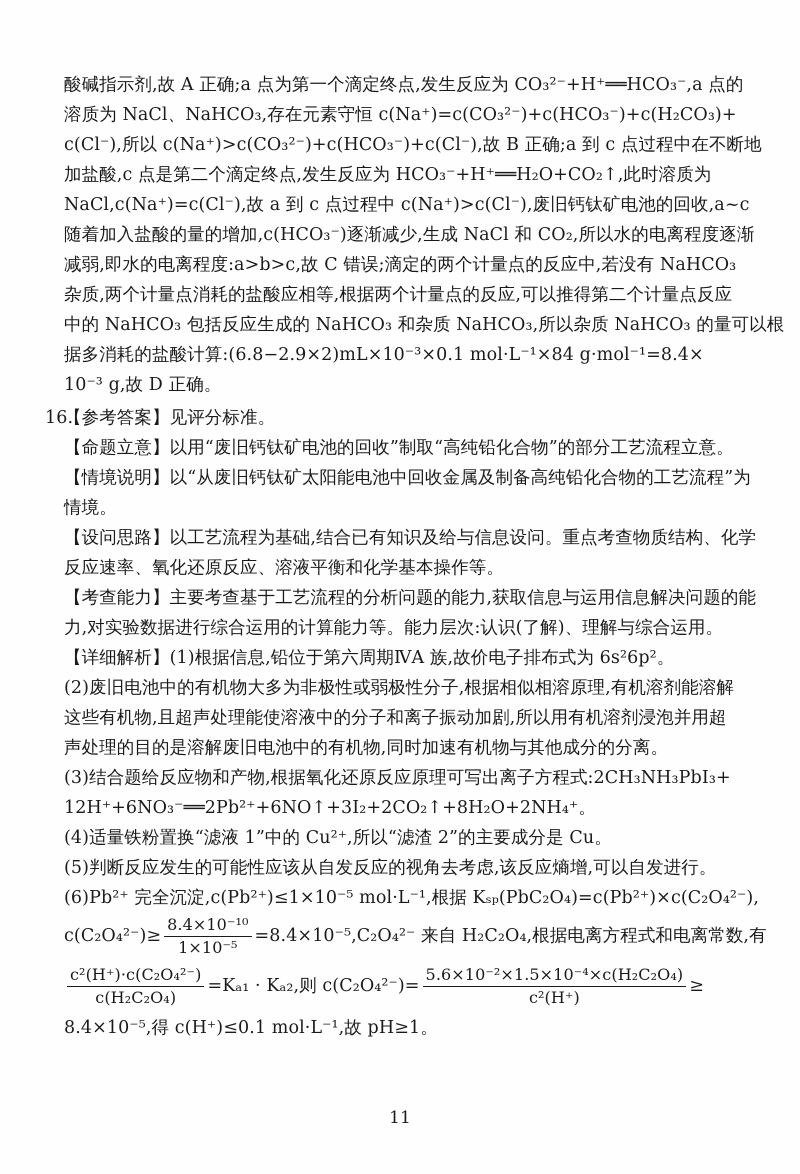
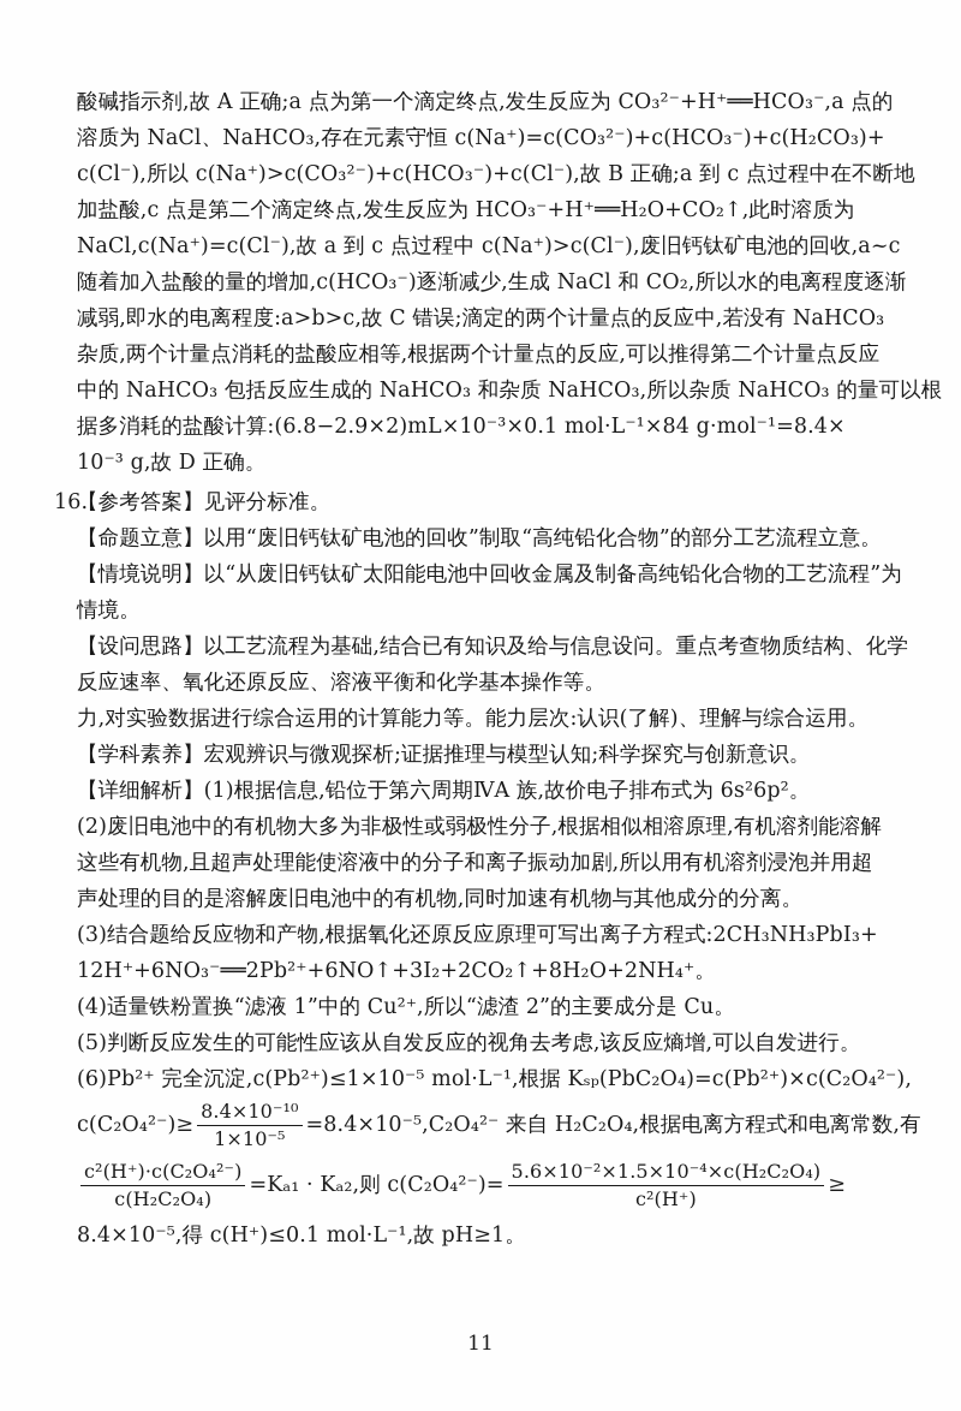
  酸碱指示剂,故 A 正确;a 点为第一个滴定终点,发生反应为 CO₃²⁻+H⁺══HCO₃⁻,a 点的
  溶质为 NaCl、NaHCO₃,存在元素守恒 c(Na⁺)=c(CO₃²⁻)+c(HCO₃⁻)+c(H₂CO₃)+
  c(Cl⁻),所以 c(Na⁺)>c(CO₃²⁻)+c(HCO₃⁻)+c(Cl⁻),故 B 正确;a 到 c 点过程中在不断地
  加盐酸,c 点是第二个滴定终点,发生反应为 HCO₃⁻+H⁺══H₂O+CO₂↑,此时溶质为
  NaCl,c(Na⁺)=c(Cl⁻),故 a 到 c 点过程中 c(Na⁺)>c(Cl⁻),废旧钙钛矿电池的回收,a~c
  随着加入盐酸的量的增加,c(HCO₃⁻)逐渐减少,生成 NaCl 和 CO₂,所以水的电离程度逐渐
  减弱,即水的电离程度:a>b>c,故 C 错误;滴定的两个计量点的反应中,若没有 NaHCO₃
  杂质,两个计量点消耗的盐酸应相等,根据两个计量点的反应,可以推得第二个计量点反应
  中的 NaHCO₃ 包括反应生成的 NaHCO₃ 和杂质 NaHCO₃,所以杂质 NaHCO₃ 的量可以根
  据多消耗的盐酸计算:(6.8−2.9×2)mL×10⁻³×0.1 mol·L⁻¹×84 g·mol⁻¹=8.4×
  10⁻³ g,故 D 正确。
  16.
  【参考答案】见评分标准。
  【命题立意】以用“废旧钙钛矿电池的回收”制取“高纯铅化合物”的部分工艺流程立意。
  【情境说明】以“从废旧钙钛矿太阳能电池中回收金属及制备高纯铅化合物的工艺流程”为
  情境。
  【设问思路】以工艺流程为基础,结合已有知识及给与信息设问。重点考查物质结构、化学
  反应速率、氧化还原反应、溶液平衡和化学基本操作等。
- 【考查能力】主要考查基于工艺流程的分析问题的能力,获取信息与运用信息解决问题的能
  力,对实验数据进行综合运用的计算能力等。能力层次:认识(了解)、理解与综合运用。
+ 【学科素养】宏观辨识与微观探析;证据推理与模型认知;科学探究与创新意识。
  【详细解析】(1)根据信息,铅位于第六周期ⅣA 族,故价电子排布式为 6s²6p²。
  (2)废旧电池中的有机物大多为非极性或弱极性分子,根据相似相溶原理,有机溶剂能溶解
  这些有机物,且超声处理能使溶液中的分子和离子振动加剧,所以用有机溶剂浸泡并用超
  声处理的目的是溶解废旧电池中的有机物,同时加速有机物与其他成分的分离。
  (3)结合题给反应物和产物,根据氧化还原反应原理可写出离子方程式:2CH₃NH₃PbI₃+
  12H⁺+6NO₃⁻══2Pb²⁺+6NO↑+3I₂+2CO₂↑+8H₂O+2NH₄⁺。
  (4)适量铁粉置换“滤液 1”中的 Cu²⁺,所以“滤渣 2”的主要成分是 Cu。
  (5)判断反应发生的可能性应该从自发反应的视角去考虑,该反应熵增,可以自发进行。
  (6)Pb²⁺ 完全沉淀,c(Pb²⁺)≤1×10⁻⁵ mol·L⁻¹,根据 Kₛₚ(PbC₂O₄)=c(Pb²⁺)×c(C₂O₄²⁻),
  c(C₂O₄²⁻)≥
  8.4×10⁻¹⁰
  1×10⁻⁵
  =8.4×10⁻⁵,C₂O₄²⁻ 来自 H₂C₂O₄,根据电离方程式和电离常数,有
  c²(H⁺)·c(C₂O₄²⁻)
  c(H₂C₂O₄)
  =Kₐ₁ · Kₐ₂,则 c(C₂O₄²⁻)=
  5.6×10⁻²×1.5×10⁻⁴×c(H₂C₂O₄)
  c²(H⁺)
  ≥
  8.4×10⁻⁵,得 c(H⁺)≤0.1 mol·L⁻¹,故 pH≥1。
  11
